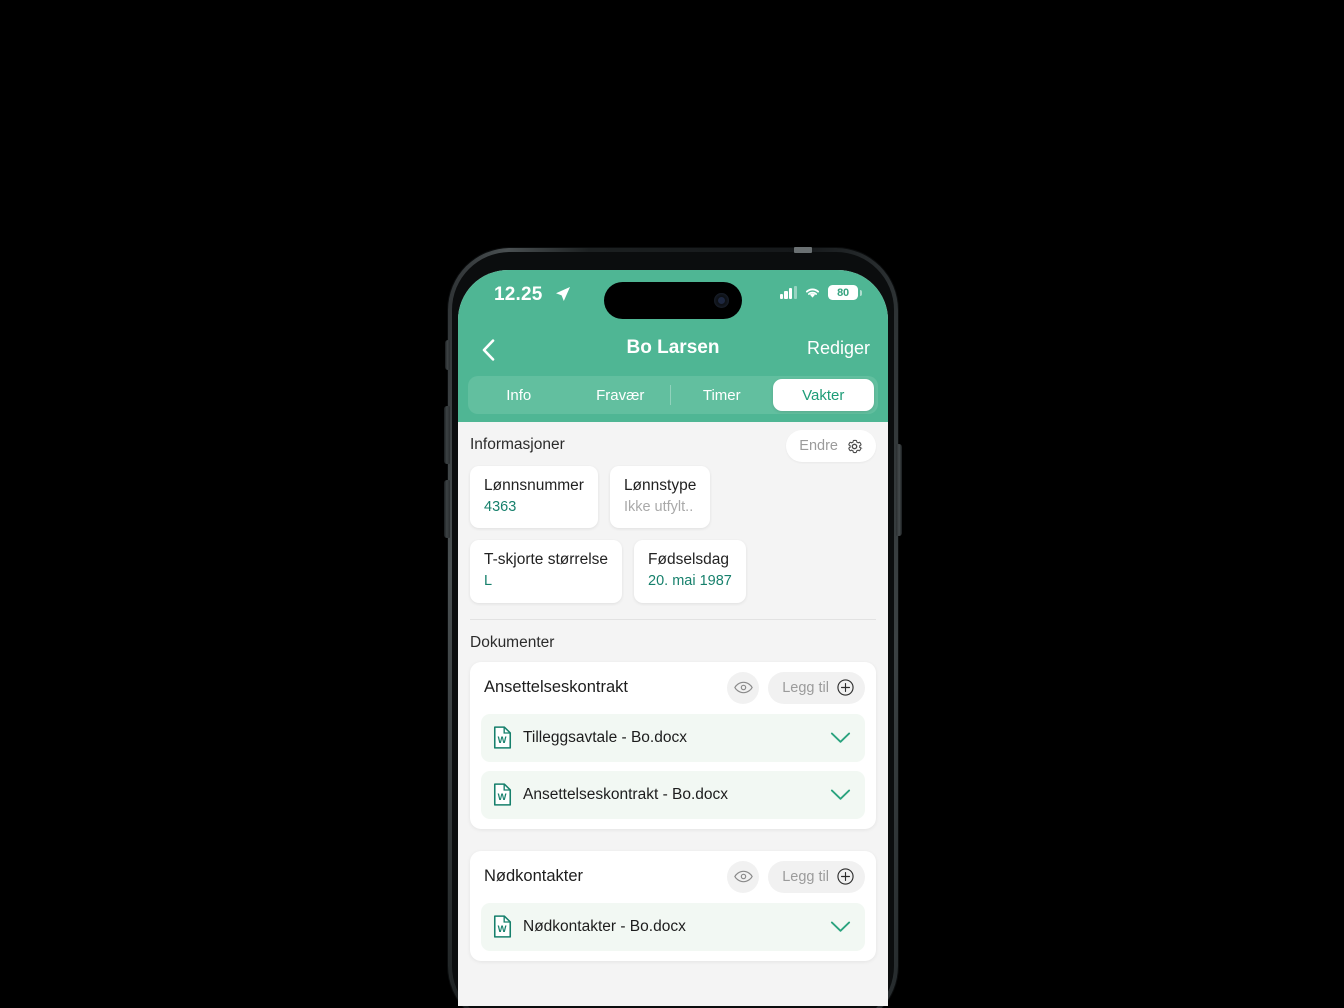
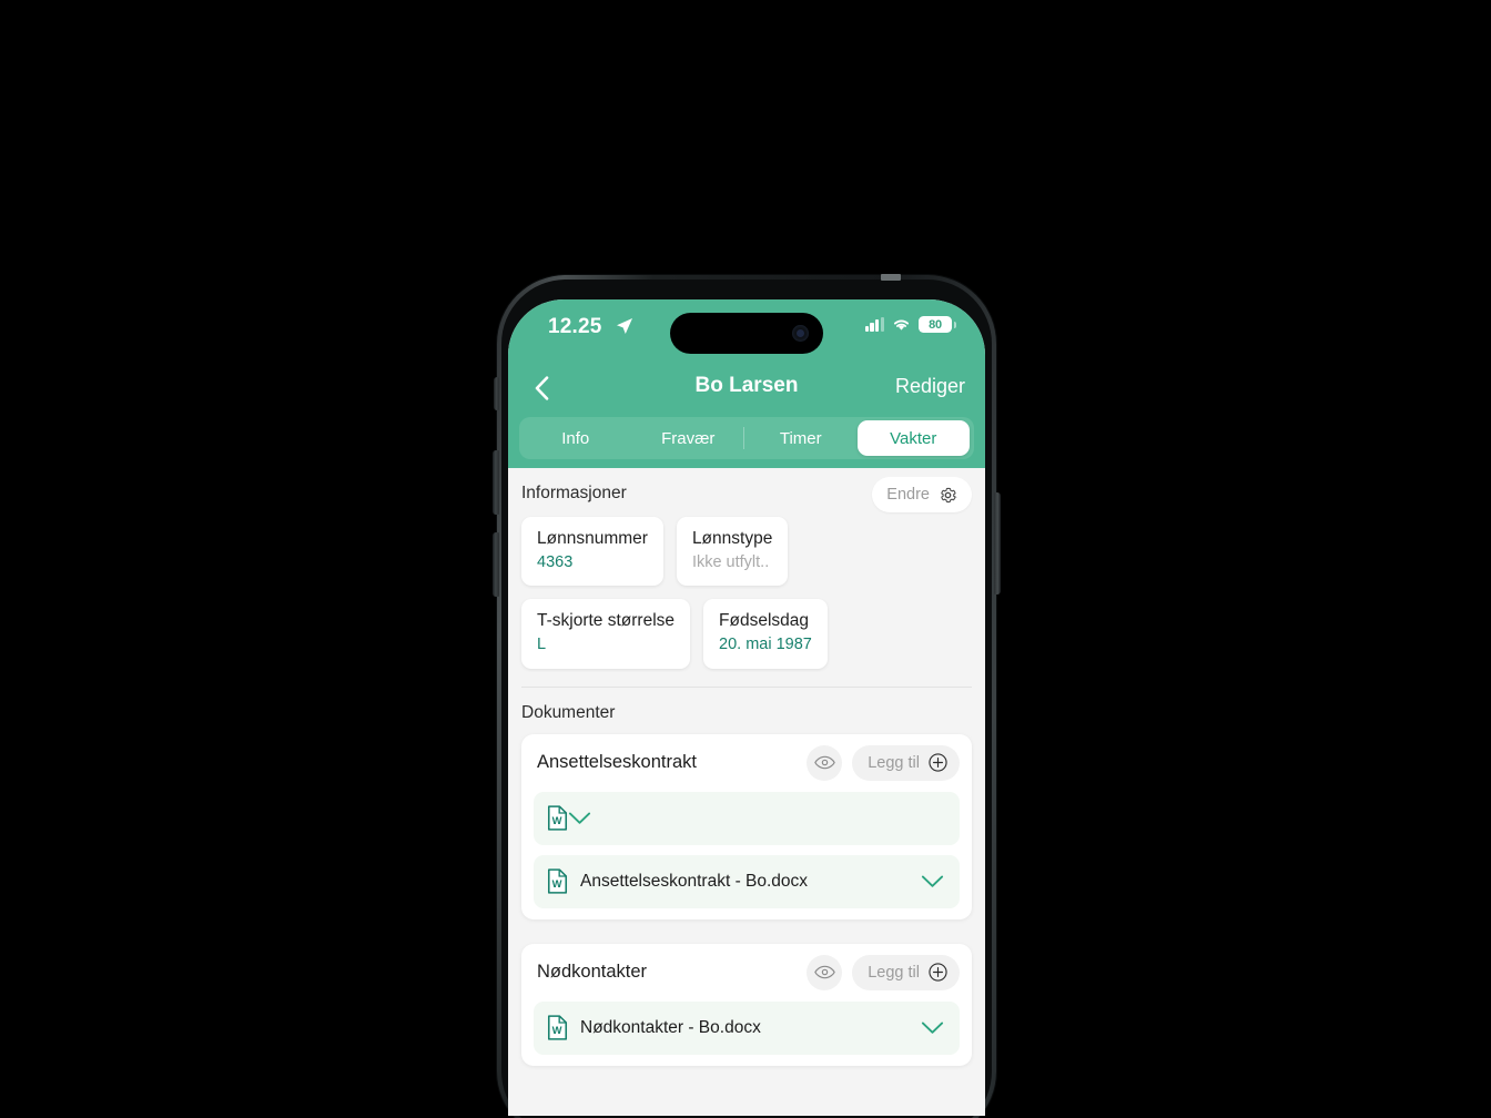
  12.25
  80
  Bo Larsen
  Rediger
  Info
  Fravær
  Timer
  Vakter
  Informasjoner
  Endre
  Lønnsnummer
  4363
  Lønnstype
  Ikke utfylt..
  T-skjorte størrelse
  L
  Fødselsdag
  20. mai 1987
  Dokumenter
  Ansettelseskontrakt
  Legg til
  W
- Tilleggsavtale - Bo.docx
  W
  Ansettelseskontrakt - Bo.docx
  Nødkontakter
  Legg til
  W
  Nødkontakter - Bo.docx
